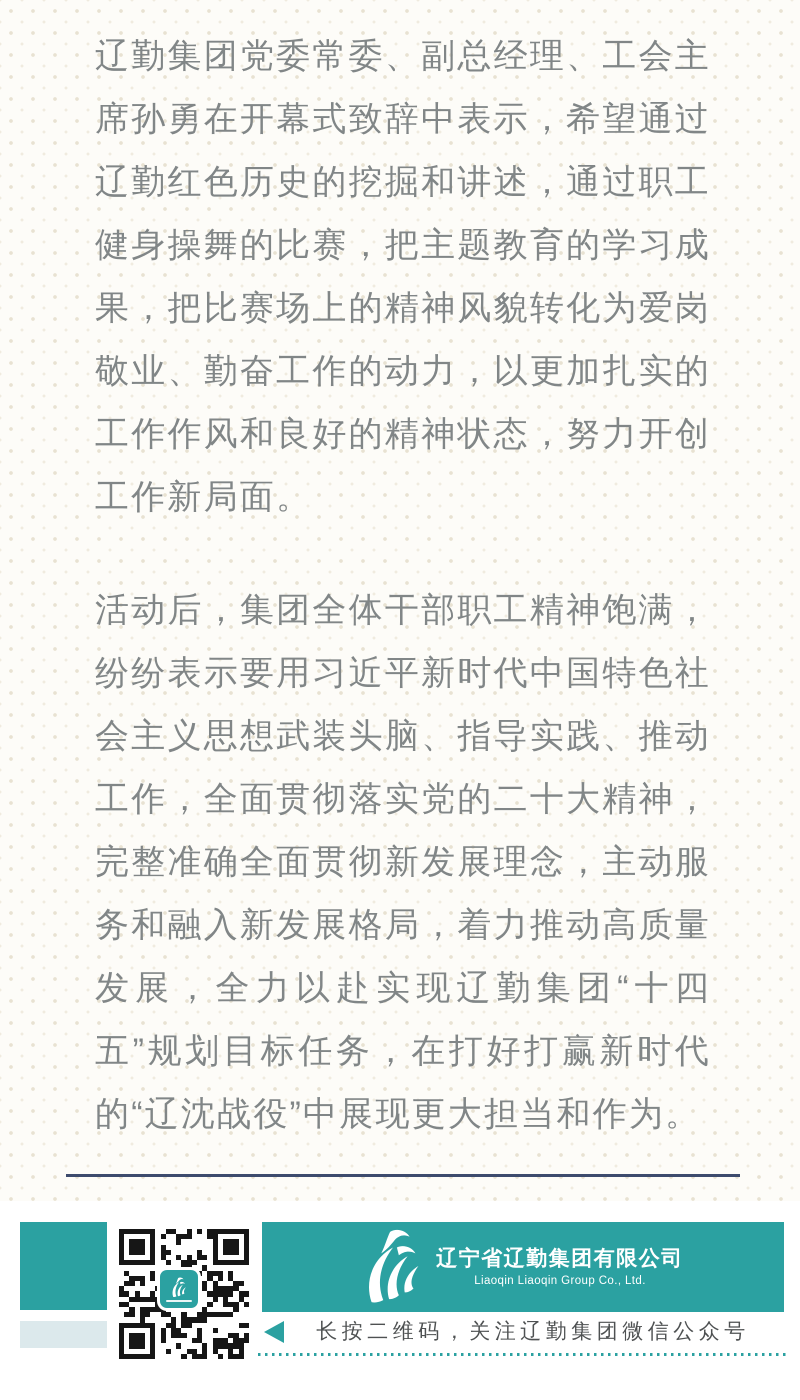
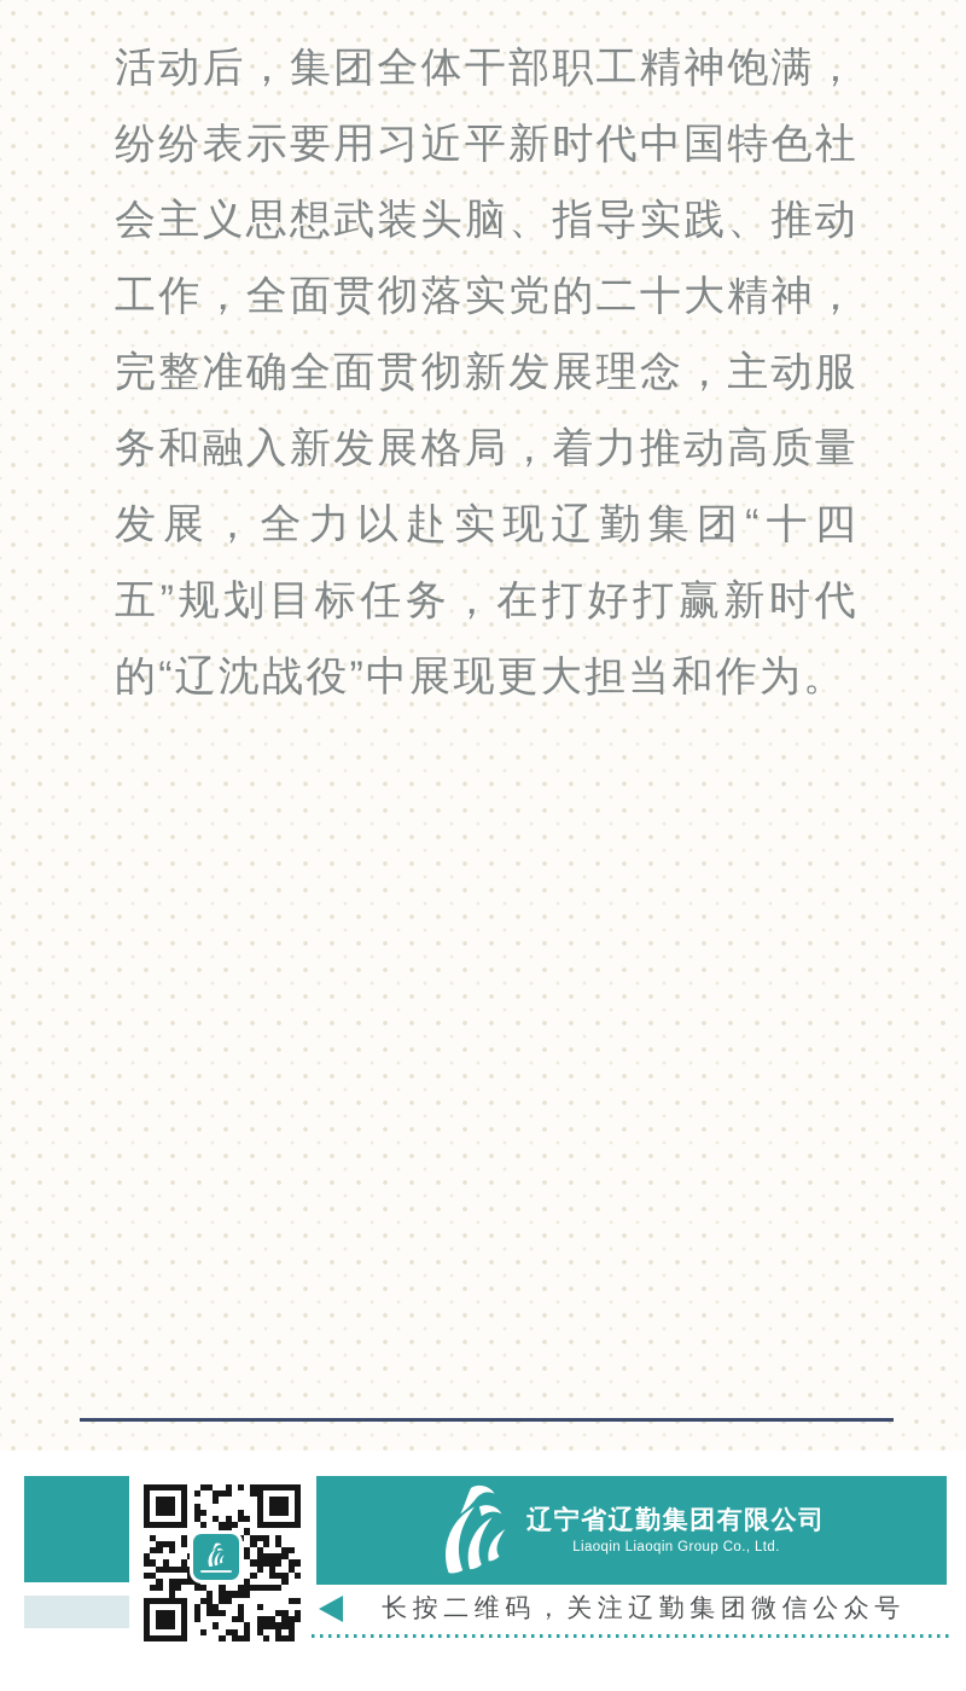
- 辽勤集团党委常委、副总经理、工会主席孙勇在开幕式致辞中表示，希望通过辽勤红色历史的挖掘和讲述，通过职工健身操舞的比赛，把主题教育的学习成果，把比赛场上的精神风貌转化为爱岗敬业、勤奋工作的动力，以更加扎实的工作作风和良好的精神状态，努力开创工作新局面。
  活动后，集团全体干部职工精神饱满，纷纷表示要用习近平新时代中国特色社会主义思想武装头脑、指导实践、推动工作，全面贯彻落实党的二十大精神，完整准确全面贯彻新发展理念，主动服务和融入新发展格局，着力推动高质量发展，全力以赴实现辽勤集团“十四五”规划目标任务，在打好打赢新时代的“辽沈战役”中展现更大担当和作为。
  辽宁省辽勤集团有限公司
  Liaoqin Liaoqin Group Co., Ltd.
  长按二维码，关注辽勤集团微信公众号
